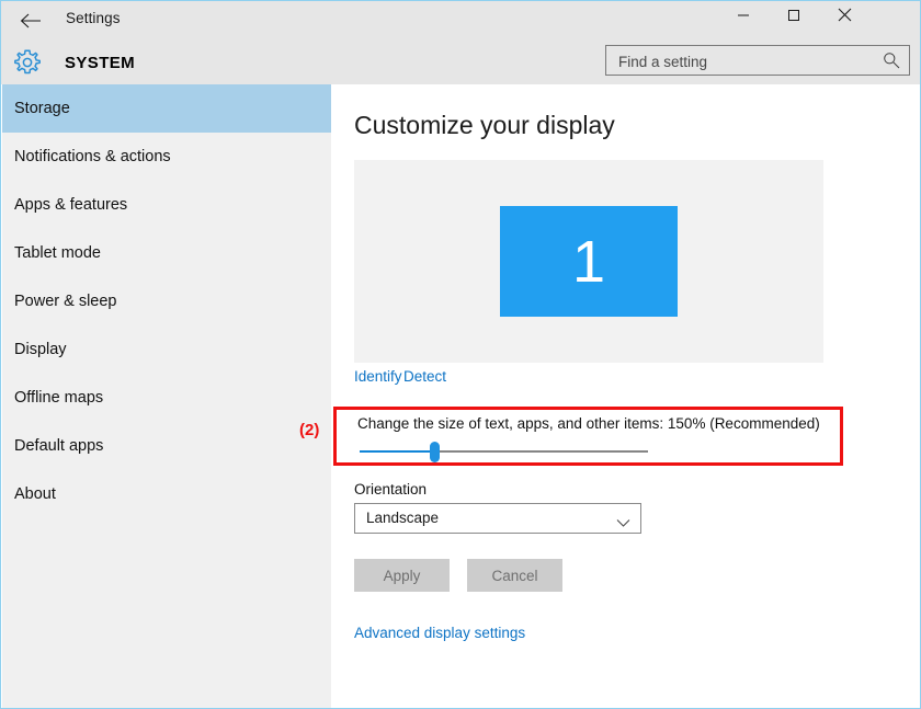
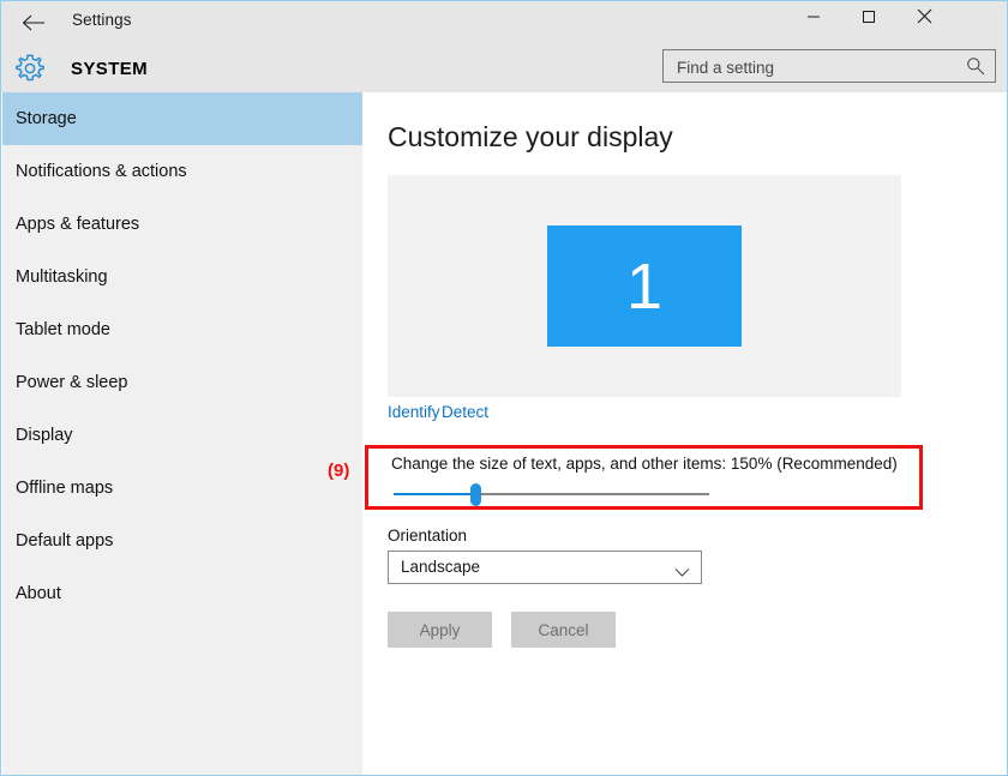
  Settings
  SYSTEM
  Find a setting
  Storage
  Notifications & actions
  Apps & features
+ Multitasking
  Tablet mode
  Power & sleep
  Display
  Offline maps
  Default apps
  About
  Customize your display
  1
  Identify
  Detect
  Change the size of text, apps, and other items: 150% (Recommended)
  Orientation
  Landscape
  Apply
  Cancel
- Advanced display settings
- (2)
+ (9)
